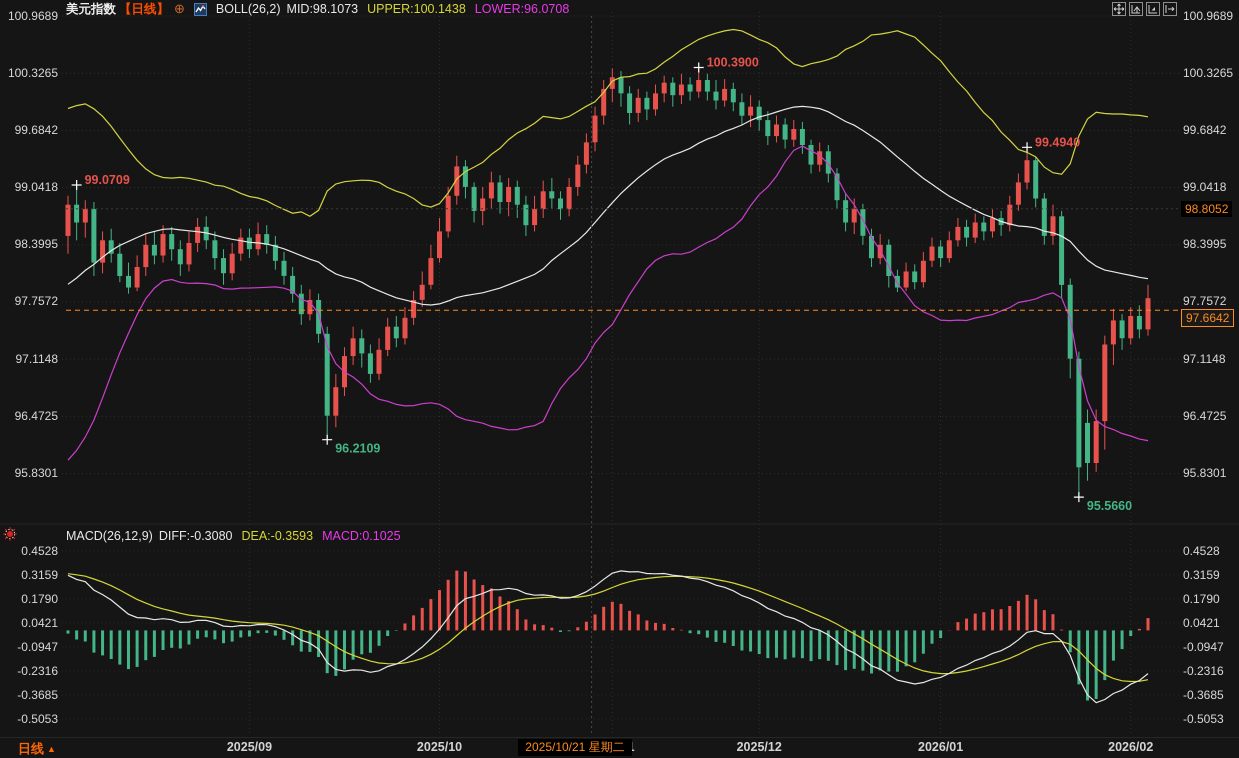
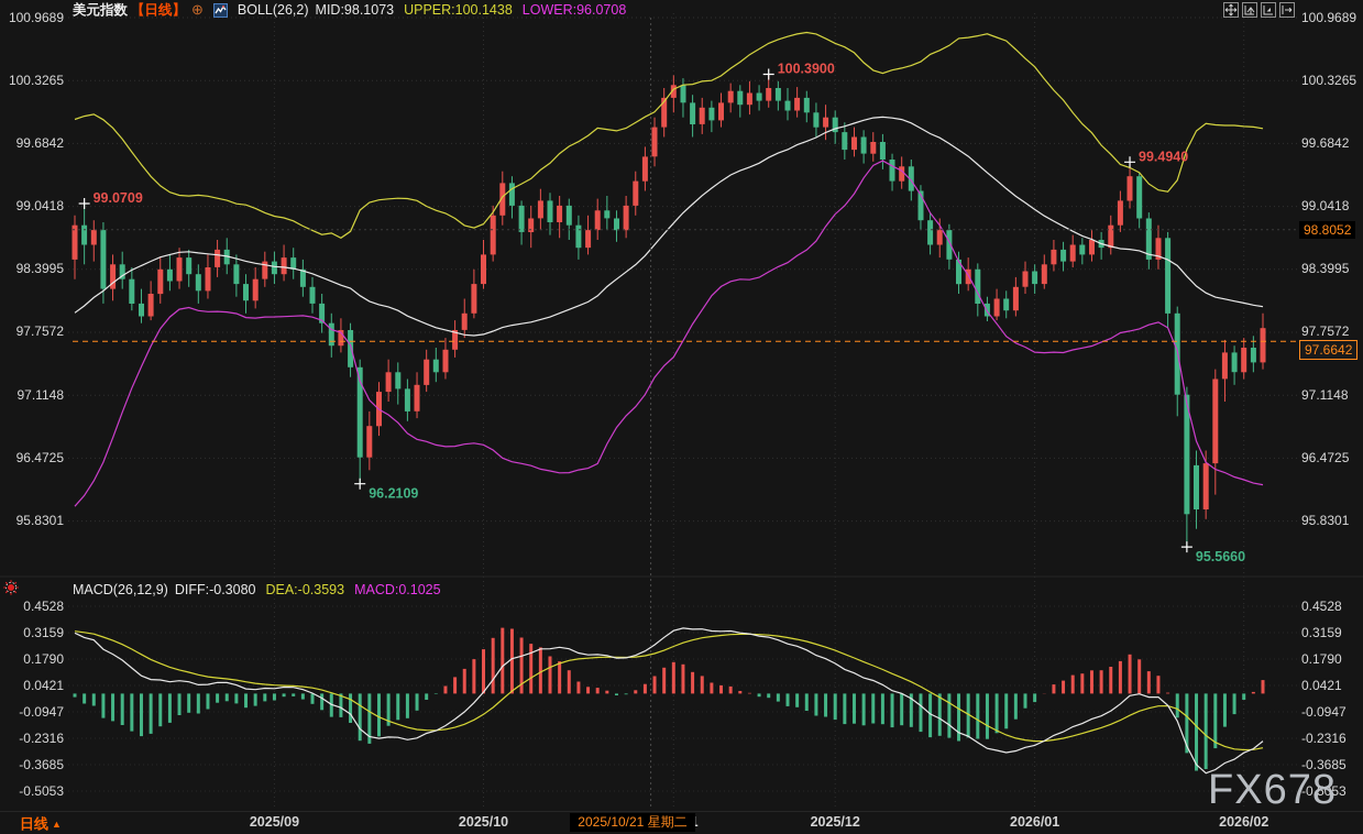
  99.0709
  96.2109
  100.3900
  99.4940
  95.5660
  美元指数
  【日线】
  ⊕
  BOLL(26,2)
  MID:98.1073
  UPPER:100.1438
  LOWER:96.0708
  MACD(26,12,9)
  DIFF:-0.3080
  DEA:-0.3593
  MACD:0.1025
  100.9689
  100.9689
  100.3265
  100.3265
  99.6842
  99.6842
  99.0418
  99.0418
  98.3995
  98.3995
  97.7572
  97.7572
  97.1148
  97.1148
  96.4725
  96.4725
  95.8301
  95.8301
  0.4528
  0.4528
  0.3159
  0.3159
  0.1790
  0.1790
  0.0421
  0.0421
  -0.0947
  -0.0947
  -0.2316
  -0.2316
  -0.3685
  -0.3685
  -0.5053
  -0.5053
  98.8052
  97.6642
  日线 ▲
  2025/09
  2025/10
  2025/12
  2026/01
  2026/02
  2025/10/21 星期二
+ FX678
